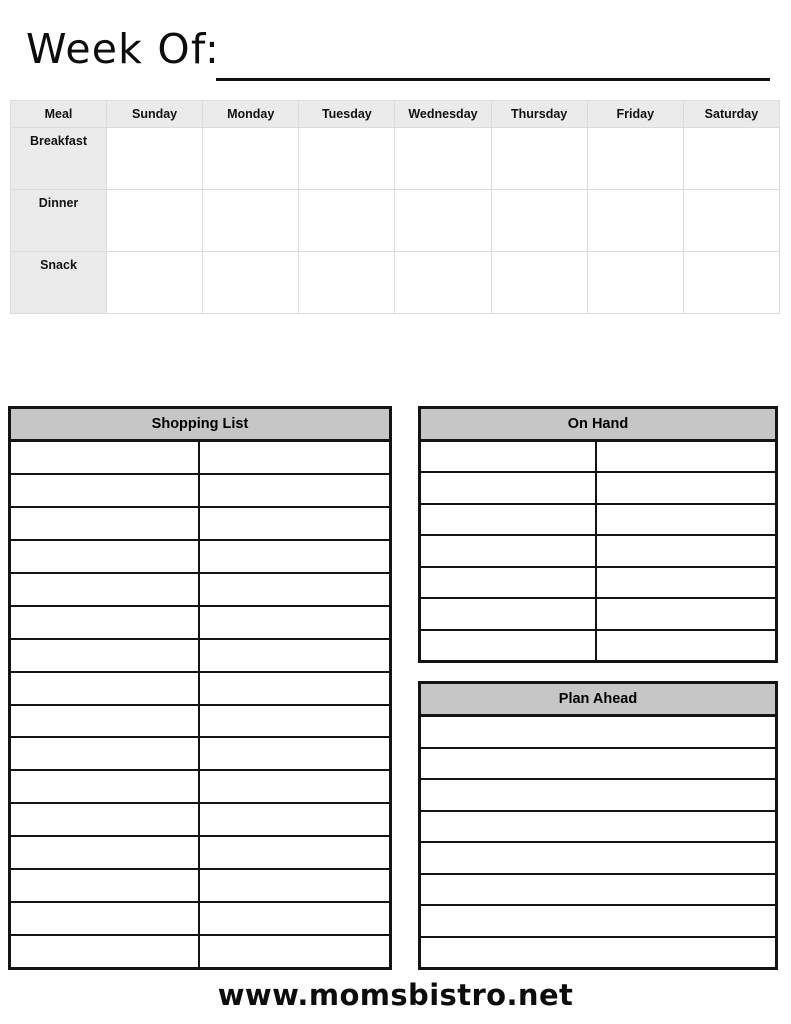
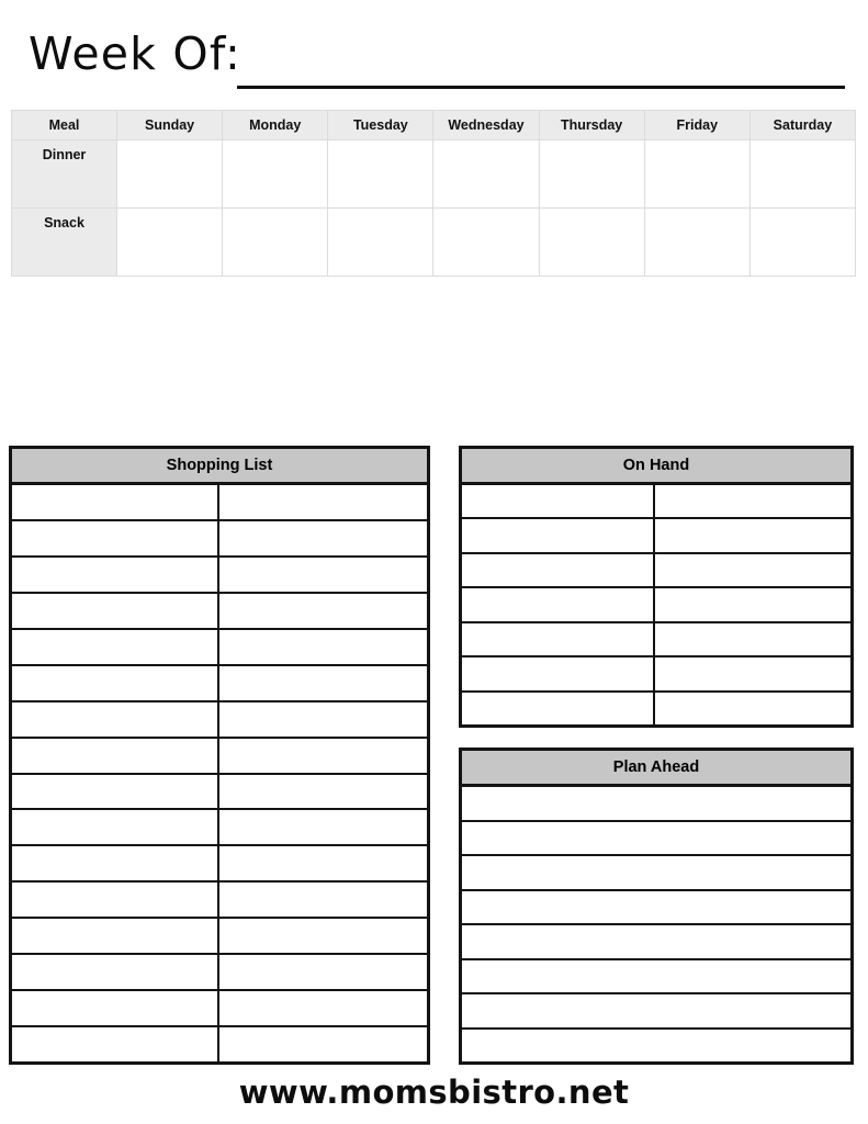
  Week Of:
  Meal	Sunday	Monday	Tuesday	Wednesday	Thursday	Friday	Saturday
- Breakfast
  Dinner
  Snack
  Shopping List
  On Hand
  Plan Ahead
  www.momsbistro.net
